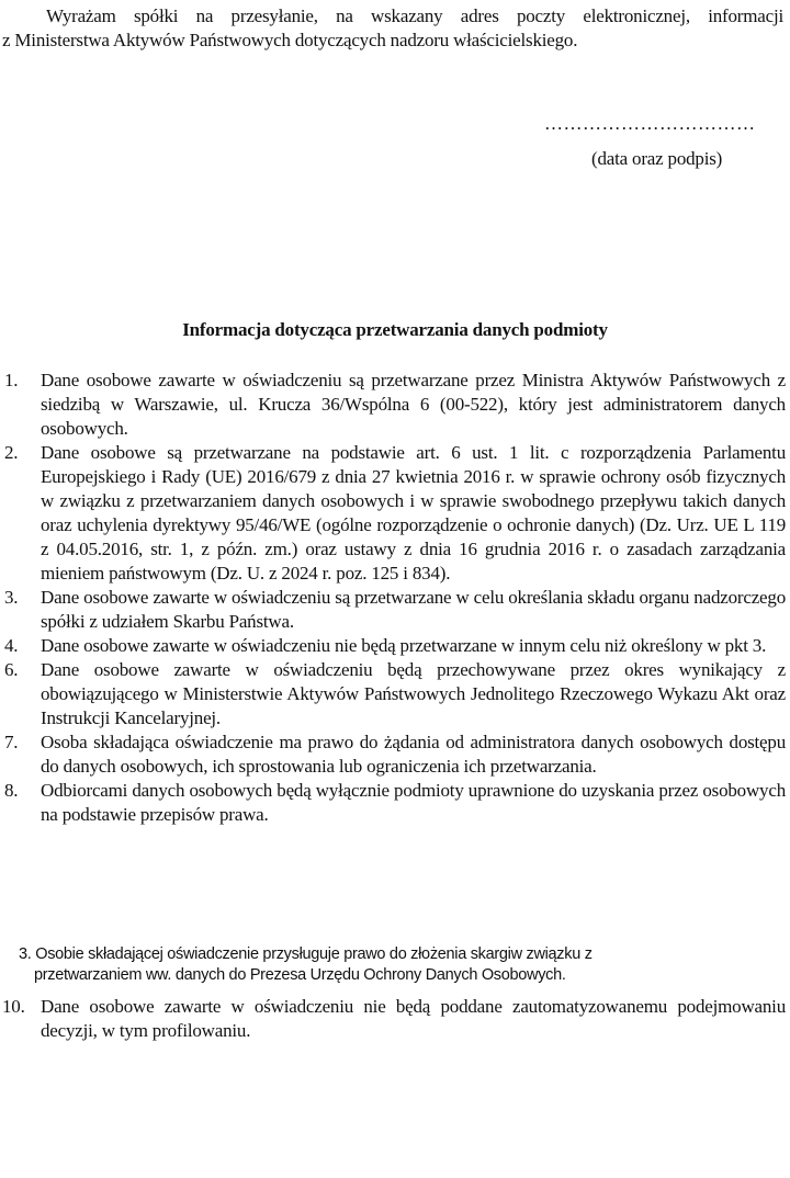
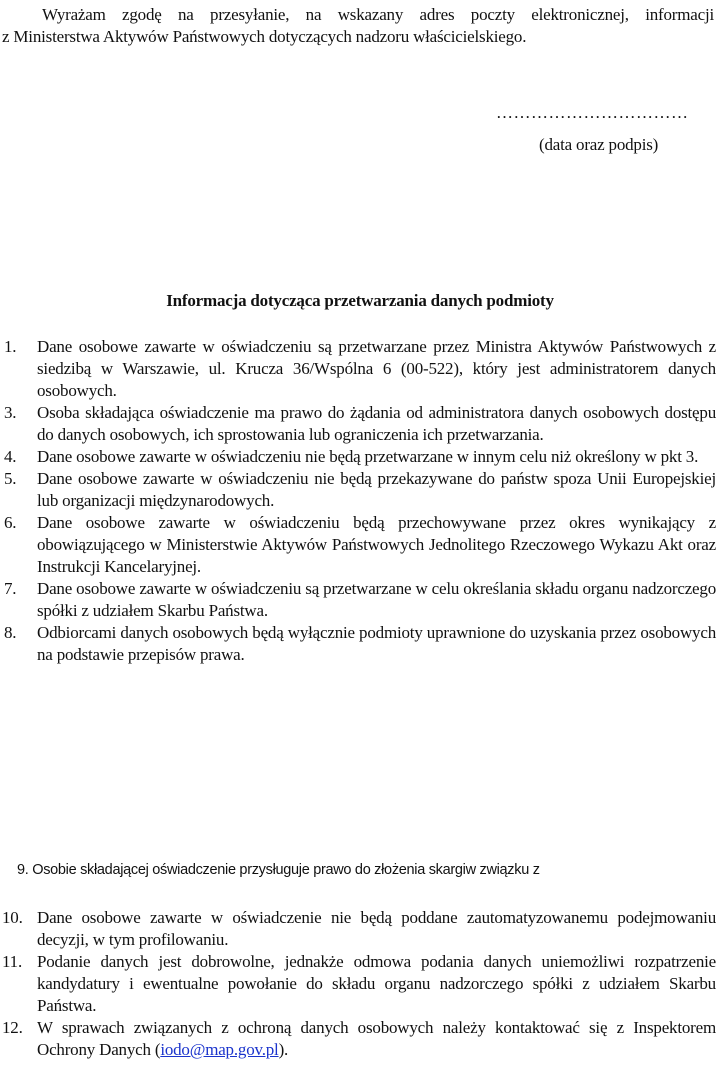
- Wyrażam spółki na przesyłanie, na wskazany adres poczty elektronicznej, informacji
+ Wyrażam zgodę na przesyłanie, na wskazany adres poczty elektronicznej, informacji
  z Ministerstwa Aktywów Państwowych dotyczących nadzoru właścicielskiego.
  ……………………………
  (data oraz podpis)
  Informacja dotycząca przetwarzania danych podmioty
  1.
  Dane osobowe zawarte w oświadczeniu są przetwarzane przez Ministra Aktywów Państwowych z siedzibą w Warszawie, ul. Krucza 36/Wspólna 6 (00-522), który jest administratorem danych osobowych.
- 2.
- Dane osobowe są przetwarzane na podstawie art. 6 ust. 1 lit. c rozporządzenia Parlamentu Europejskiego i Rady (UE) 2016/679 z dnia 27 kwietnia 2016 r. w sprawie ochrony osób fizycznych w związku z przetwarzaniem danych osobowych i w sprawie swobodnego przepływu takich danych oraz uchylenia dyrektywy 95/46/WE (ogólne rozporządzenie o ochronie danych) (Dz. Urz. UE L 119 z 04.05.2016, str. 1, z późn. zm.) oraz ustawy z dnia 16 grudnia 2016 r. o zasadach zarządzania mieniem państwowym (Dz. U. z 2024 r. poz. 125 i 834).
  3.
- Dane osobowe zawarte w oświadczeniu są przetwarzane w celu określania składu organu nadzorczego spółki z udziałem Skarbu Państwa.
+ Osoba składająca oświadczenie ma prawo do żądania od administratora danych osobowych dostępu do danych osobowych, ich sprostowania lub ograniczenia ich przetwarzania.
  4.
  Dane osobowe zawarte w oświadczeniu nie będą przetwarzane w innym celu niż określony w pkt 3.
+ 5.
+ Dane osobowe zawarte w oświadczeniu nie będą przekazywane do państw spoza Unii Europejskiej lub organizacji międzynarodowych.
  6.
  Dane osobowe zawarte w oświadczeniu będą przechowywane przez okres wynikający z obowiązującego w Ministerstwie Aktywów Państwowych Jednolitego Rzeczowego Wykazu Akt oraz Instrukcji Kancelaryjnej.
  7.
- Osoba składająca oświadczenie ma prawo do żądania od administratora danych osobowych dostępu do danych osobowych, ich sprostowania lub ograniczenia ich przetwarzania.
+ Dane osobowe zawarte w oświadczeniu są przetwarzane w celu określania składu organu nadzorczego spółki z udziałem Skarbu Państwa.
  8.
  Odbiorcami danych osobowych będą wyłącznie podmioty uprawnione do uzyskania przez osobowych na podstawie przepisów prawa.
- 3. Osobie składającej oświadczenie przysługuje prawo do złożenia skargiw związku z
+ 9. Osobie składającej oświadczenie przysługuje prawo do złożenia skargiw związku z
- przetwarzaniem ww. danych do Prezesa Urzędu Ochrony Danych Osobowych.
  10.
- Dane osobowe zawarte w oświadczeniu nie będą poddane zautomatyzowanemu podejmowaniu decyzji, w tym profilowaniu.
+ Dane osobowe zawarte w oświadczenie nie będą poddane zautomatyzowanemu podejmowaniu decyzji, w tym profilowaniu.
+ 11.
+ Podanie danych jest dobrowolne, jednakże odmowa podania danych uniemożliwi rozpatrzenie kandydatury i ewentualne powołanie do składu organu nadzorczego spółki z udziałem Skarbu Państwa.
+ 12.
+ W sprawach związanych z ochroną danych osobowych należy kontaktować się z Inspektorem Ochrony Danych (iodo@map.gov.pl).
